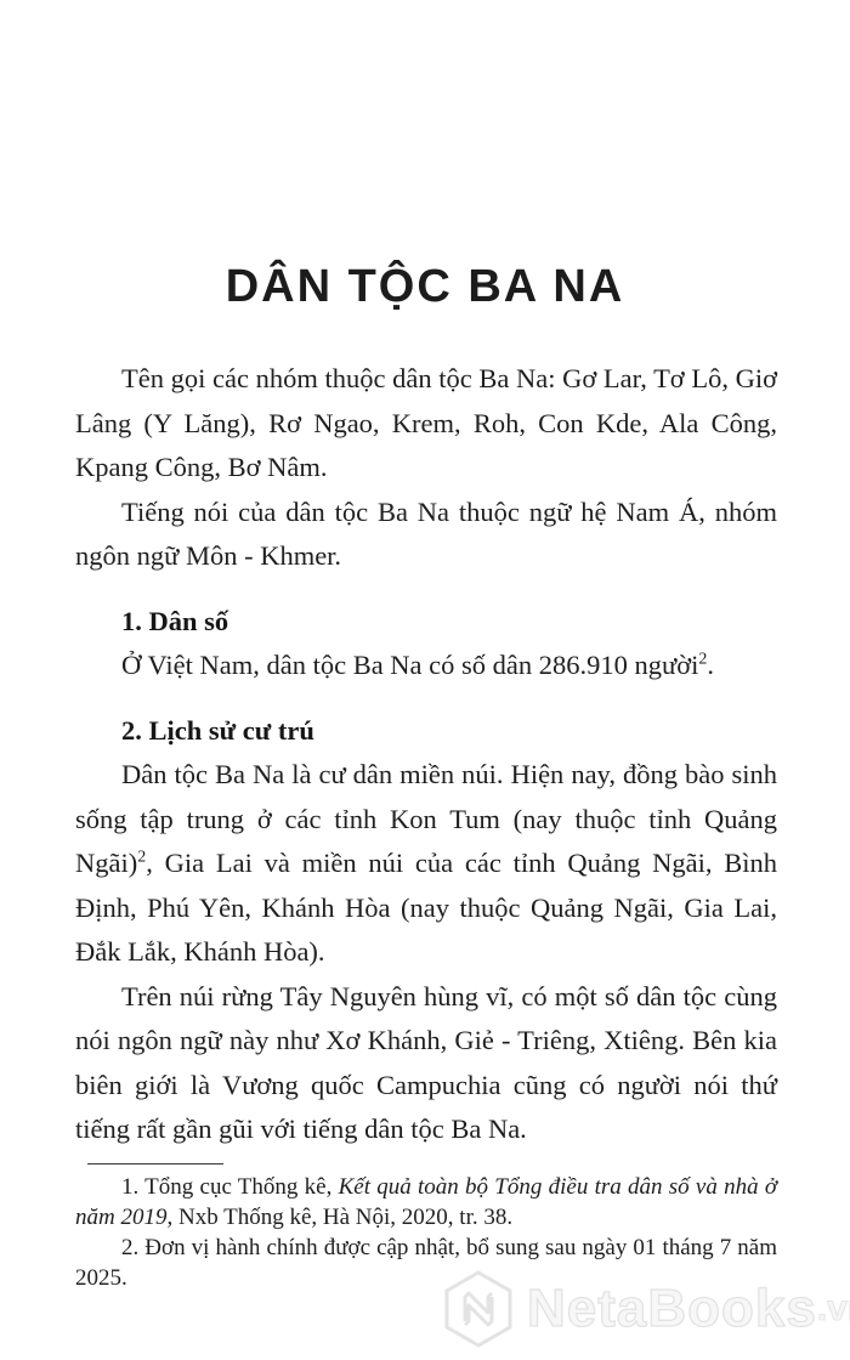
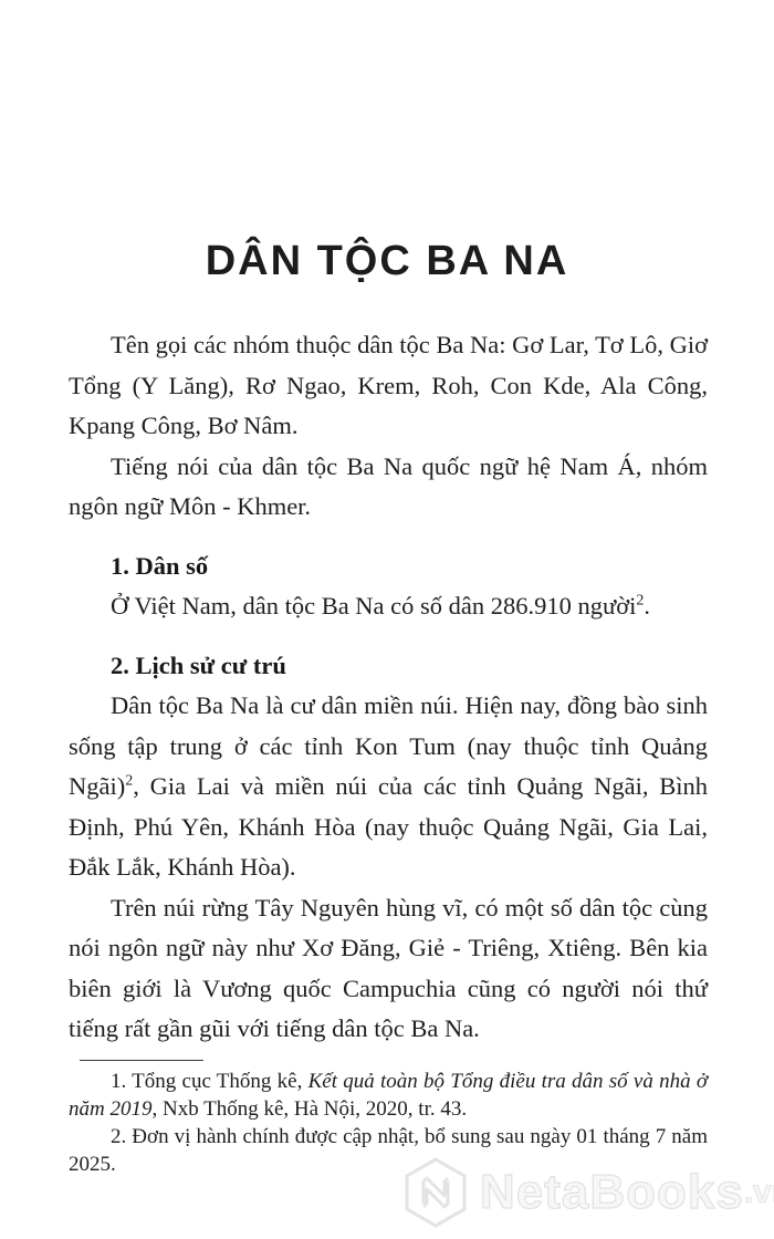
  DÂN TỘC BA NA
- Tên gọi các nhóm thuộc dân tộc Ba Na: Gơ Lar, Tơ Lô, Giơ Lâng (Y Lăng), Rơ Ngao, Krem, Roh, Con Kde, Ala Công, Kpang Công, Bơ Nâm.
+ Tên gọi các nhóm thuộc dân tộc Ba Na: Gơ Lar, Tơ Lô, Giơ Tổng (Y Lăng), Rơ Ngao, Krem, Roh, Con Kde, Ala Công, Kpang Công, Bơ Nâm.
- Tiếng nói của dân tộc Ba Na thuộc ngữ hệ Nam Á, nhóm ngôn ngữ Môn - Khmer.
+ Tiếng nói của dân tộc Ba Na quốc ngữ hệ Nam Á, nhóm ngôn ngữ Môn - Khmer.
  1. Dân số
  Ở Việt Nam, dân tộc Ba Na có số dân 286.910 người2.
  2. Lịch sử cư trú
  Dân tộc Ba Na là cư dân miền núi. Hiện nay, đồng bào sinh sống tập trung ở các tỉnh Kon Tum (nay thuộc tỉnh Quảng Ngãi)2, Gia Lai và miền núi của các tỉnh Quảng Ngãi, Bình Định, Phú Yên, Khánh Hòa (nay thuộc Quảng Ngãi, Gia Lai, Đắk Lắk, Khánh Hòa).
- Trên núi rừng Tây Nguyên hùng vĩ, có một số dân tộc cùng nói ngôn ngữ này như Xơ Khánh, Giẻ - Triêng, Xtiêng. Bên kia biên giới là Vương quốc Campuchia cũng có người nói thứ tiếng rất gần gũi với tiếng dân tộc Ba Na.
+ Trên núi rừng Tây Nguyên hùng vĩ, có một số dân tộc cùng nói ngôn ngữ này như Xơ Đăng, Giẻ - Triêng, Xtiêng. Bên kia biên giới là Vương quốc Campuchia cũng có người nói thứ tiếng rất gần gũi với tiếng dân tộc Ba Na.
- 1. Tổng cục Thống kê, Kết quả toàn bộ Tổng điều tra dân số và nhà ở năm 2019, Nxb Thống kê, Hà Nội, 2020, tr. 38.
+ 1. Tổng cục Thống kê, Kết quả toàn bộ Tổng điều tra dân số và nhà ở năm 2019, Nxb Thống kê, Hà Nội, 2020, tr. 43.
  2. Đơn vị hành chính được cập nhật, bổ sung sau ngày 01 tháng 7 năm 2025.
  NetaBooks
